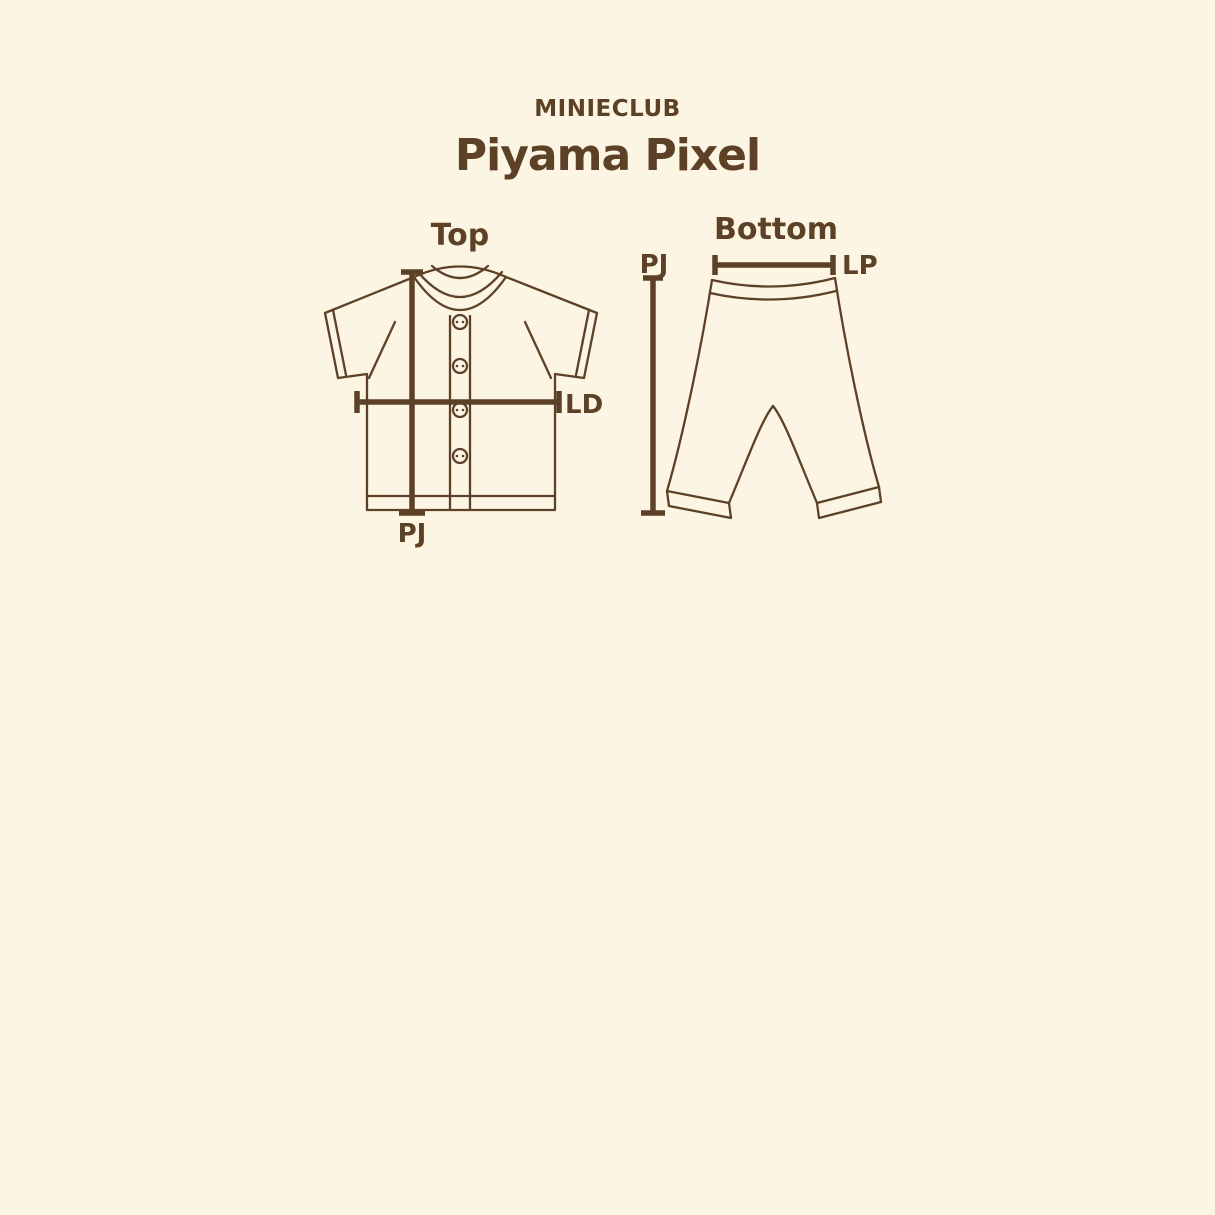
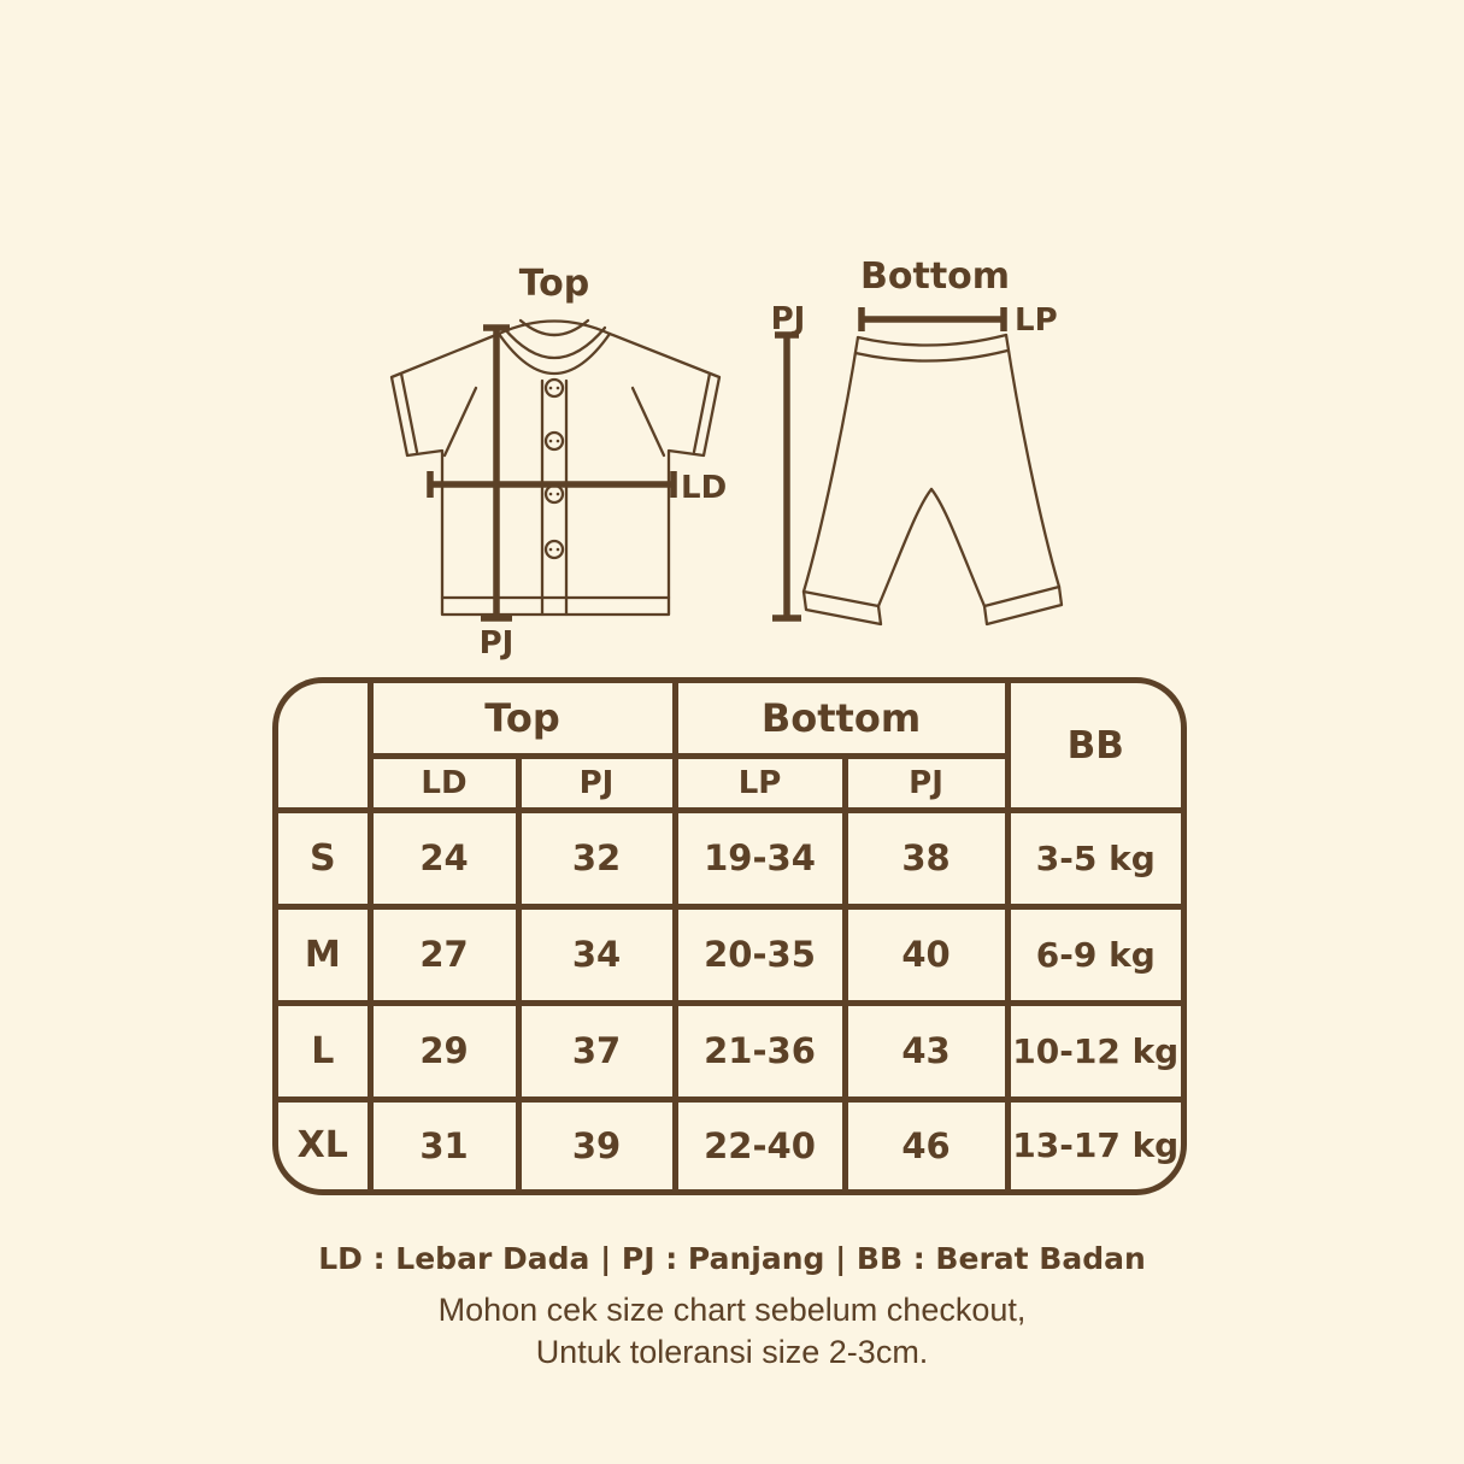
- MINIECLUB
- Piyama Pixel
  Top
  Bottom
  LD
  PJ
  PJ
  LP
+ 	Top	Bottom	BB
+ LD	PJ	LP	PJ
+ S	24	32	19-34	38	3-5 kg
+ M	27	34	20-35	40	6-9 kg
+ L	29	37	21-36	43	10-12 kg
+ XL	31	39	22-40	46	13-17 kg
+ LD : Lebar Dada | PJ : Panjang | BB : Berat Badan
+ Mohon cek size chart sebelum checkout,
+ Untuk toleransi size 2-3cm.
